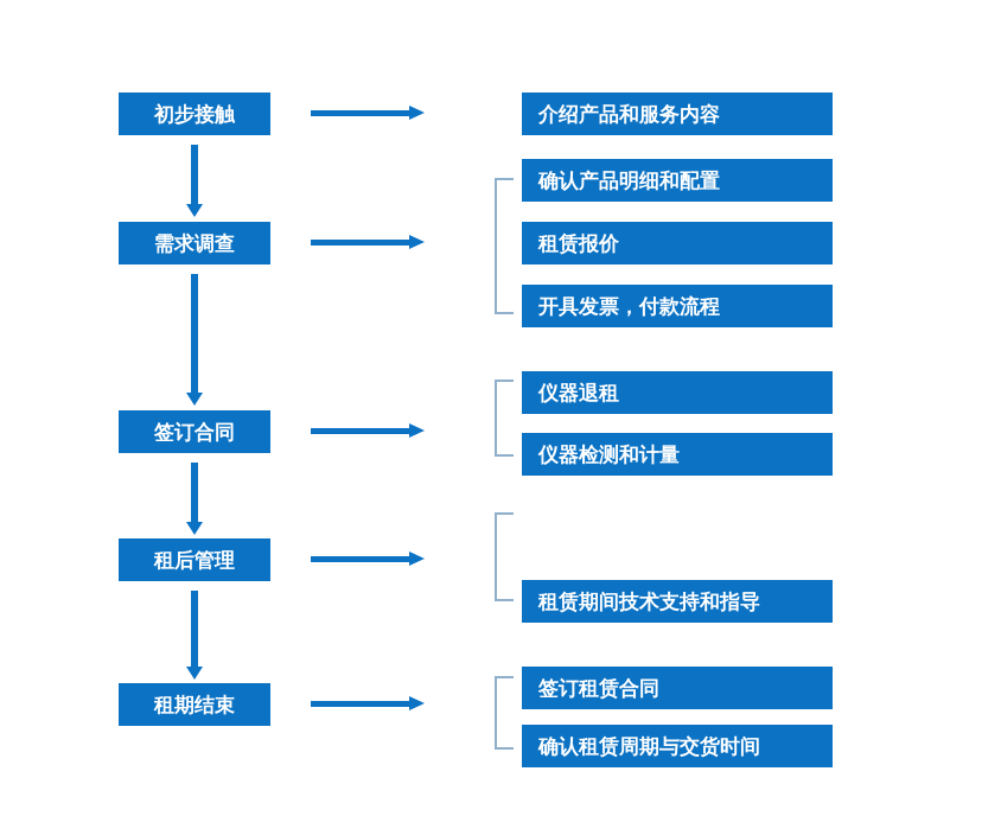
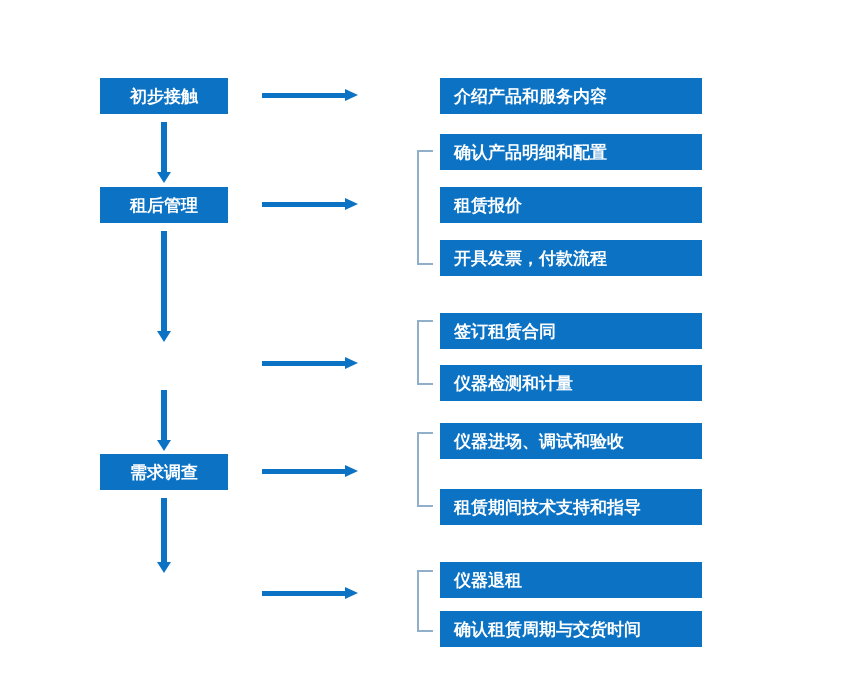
  初步接触
- 需求调查
+ 租后管理
- 签订合同
- 租后管理
+ 需求调查
- 租期结束
  介绍产品和服务内容
  确认产品明细和配置
  租赁报价
  开具发票，付款流程
- 仪器退租
+ 签订租赁合同
  仪器检测和计量
+ 仪器进场、调试和验收
  租赁期间技术支持和指导
- 签订租赁合同
+ 仪器退租
  确认租赁周期与交货时间
